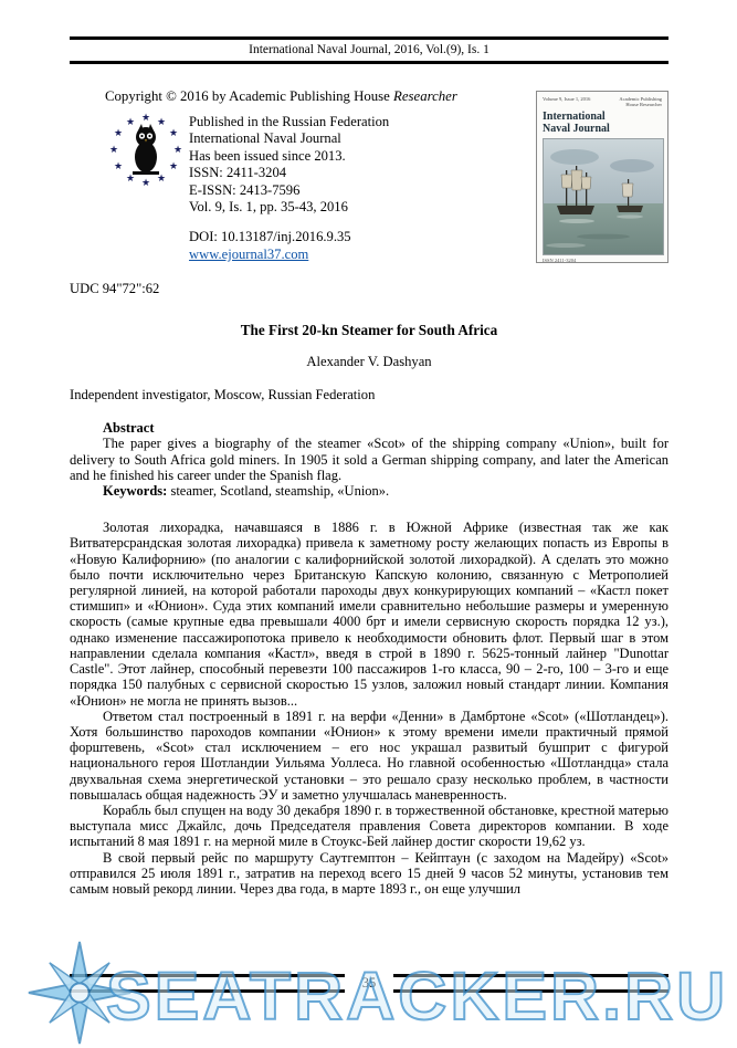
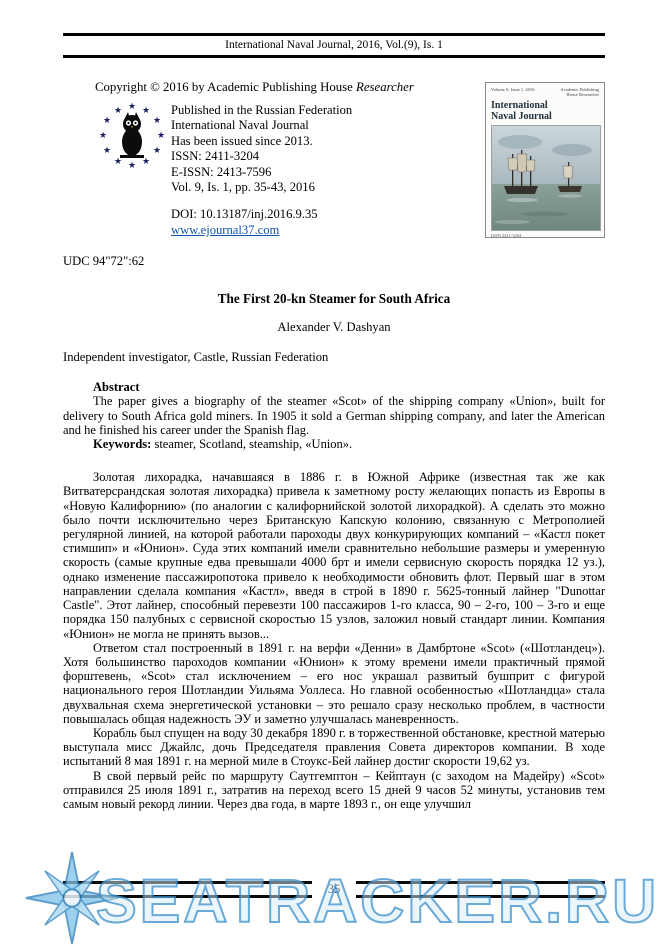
  International Naval Journal, 2016, Vol.(9), Is. 1
  Copyright © 2016 by Academic Publishing House Researcher
  ★
  ★
  ★
  ★
  ★
  ★
  ★
  ★
  ★
  ★
  ★
  ★
  Published in the Russian Federation
  International Naval Journal
  Has been issued since 2013.
  ISSN: 2411-3204
  E-ISSN: 2413-7596
  Vol. 9, Is. 1, pp. 35-43, 2016
  DOI: 10.13187/inj.2016.9.35
  www.ejournal37.com
  International Naval Journal
  UDC 94"72":62
  The First 20-kn Steamer for South Africa
  Alexander V. Dashyan
- Independent investigator, Moscow, Russian Federation
+ Independent investigator, Castle, Russian Federation
  Abstract
  The paper gives a biography of the steamer «Scot» of the shipping company «Union», built for delivery to South Africa gold miners. In 1905 it sold a German shipping company, and later the American and he finished his career under the Spanish flag.
  Keywords: steamer, Scotland, steamship, «Union».
  Золотая лихорадка, начавшаяся в 1886 г. в Южной Африке (известная так же как Витватерсрандская золотая лихорадка) привела к заметному росту желающих попасть из Европы в «Новую Калифорнию» (по аналогии с калифорнийской золотой лихорадкой). А сделать это можно было почти исключительно через Британскую Капскую колонию, связанную с Метрополией регулярной линией, на которой работали пароходы двух конкурирующих компаний – «Кастл покет стимшип» и «Юнион». Суда этих компаний имели сравнительно небольшие размеры и умеренную скорость (самые крупные едва превышали 4000 брт и имели сервисную скорость порядка 12 уз.), однако изменение пассажиропотока привело к необходимости обновить флот. Первый шаг в этом направлении сделала компания «Кастл», введя в строй в 1890 г. 5625-тонный лайнер "Dunottar Castle". Этот лайнер, способный перевезти 100 пассажиров 1-го класса, 90 – 2-го, 100 – 3-го и еще порядка 150 палубных с сервисной скоростью 15 узлов, заложил новый стандарт линии. Компания «Юнион» не могла не принять вызов...
  Ответом стал построенный в 1891 г. на верфи «Денни» в Дамбртоне «Scot» («Шотландец»). Хотя большинство пароходов компании «Юнион» к этому времени имели практичный прямой форштевень, «Scot» стал исключением – его нос украшал развитый бушприт с фигурой национального героя Шотландии Уильяма Уоллеса. Но главной особенностью «Шотландца» стала двухвальная схема энергетической установки – это решало сразу несколько проблем, в частности повышалась общая надежность ЭУ и заметно улучшалась маневренность.
  Корабль был спущен на воду 30 декабря 1890 г. в торжественной обстановке, крестной матерью выступала мисс Джайлс, дочь Председателя правления Совета директоров компании. В ходе испытаний 8 мая 1891 г. на мерной миле в Стоукс-Бей лайнер достиг скорости 19,62 уз.
  В свой первый рейс по маршруту Саутгемптон – Кейптаун (с заходом на Мадейру) «Scot» отправился 25 июля 1891 г., затратив на переход всего 15 дней 9 часов 52 минуты, установив тем самым новый рекорд линии. Через два года, в марте 1893 г., он еще улучшил
  35
  SEATRACKER.RU
